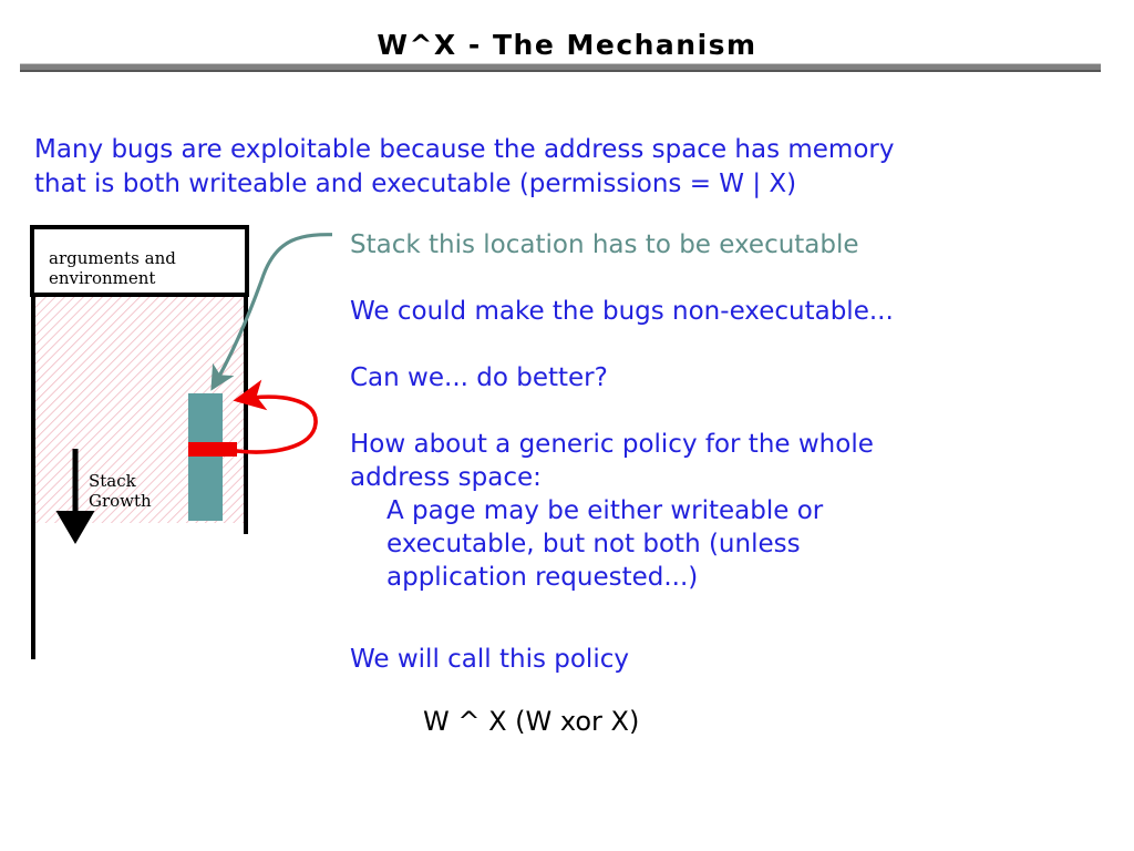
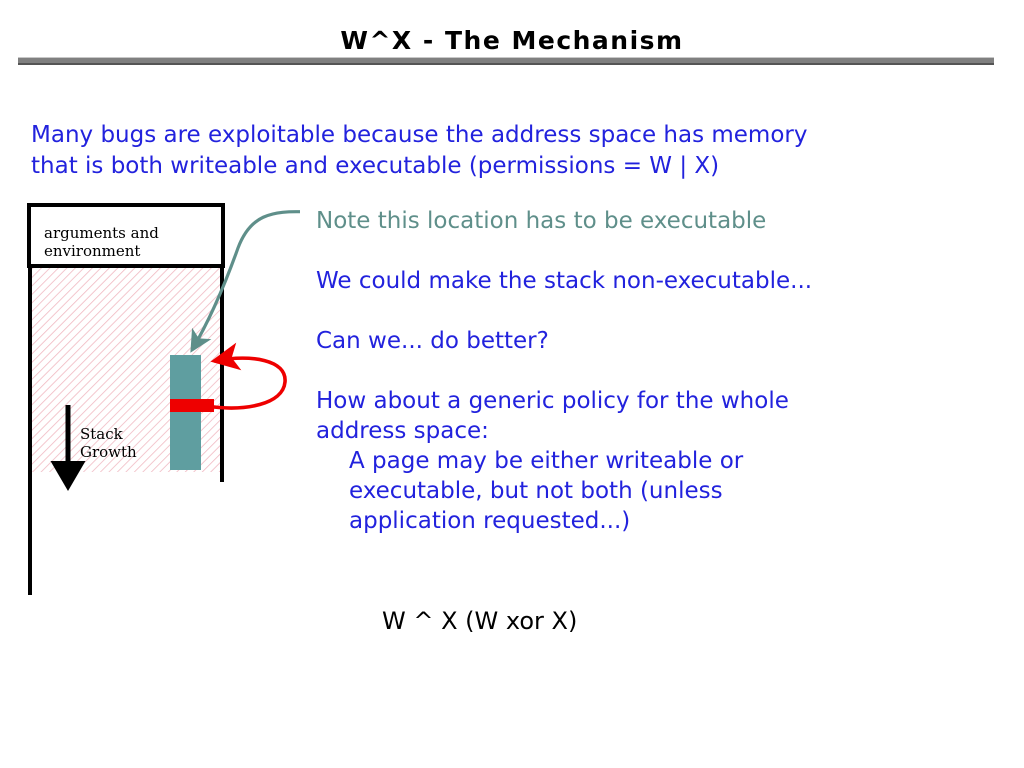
  W^X - The Mechanism
  Many bugs are exploitable because the address space has memory
  that is both writeable and executable (permissions = W | X)
  arguments and
  environment
  Stack
  Growth
- Stack this location has to be executable
+ Note this location has to be executable
- We could make the bugs non-executable...
+ We could make the stack non-executable...
  Can we... do better?
  How about a generic policy for the whole
  address space:
  A page may be either writeable or
  executable, but not both (unless
  application requested...)
- We will call this policy
  W ^ X (W xor X)
